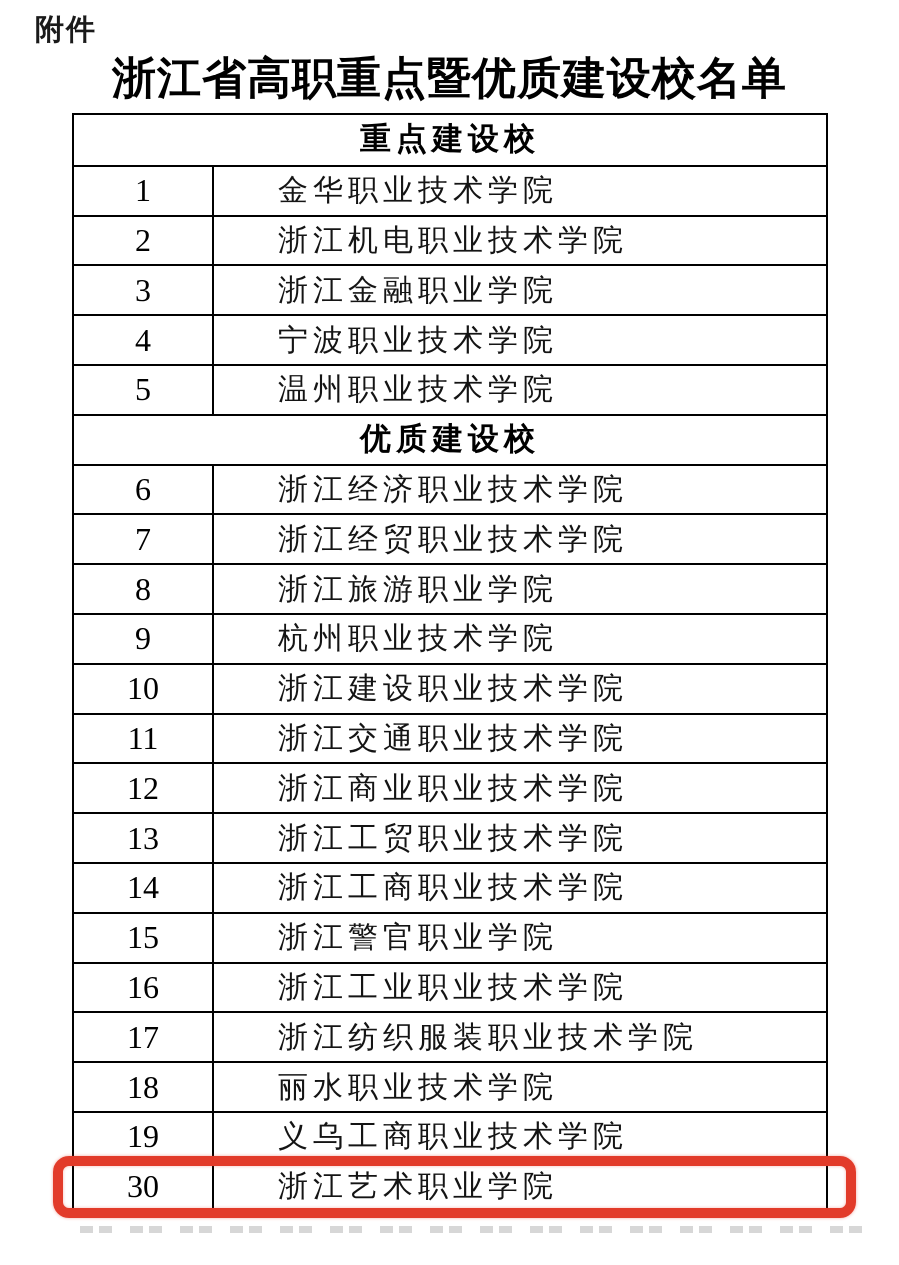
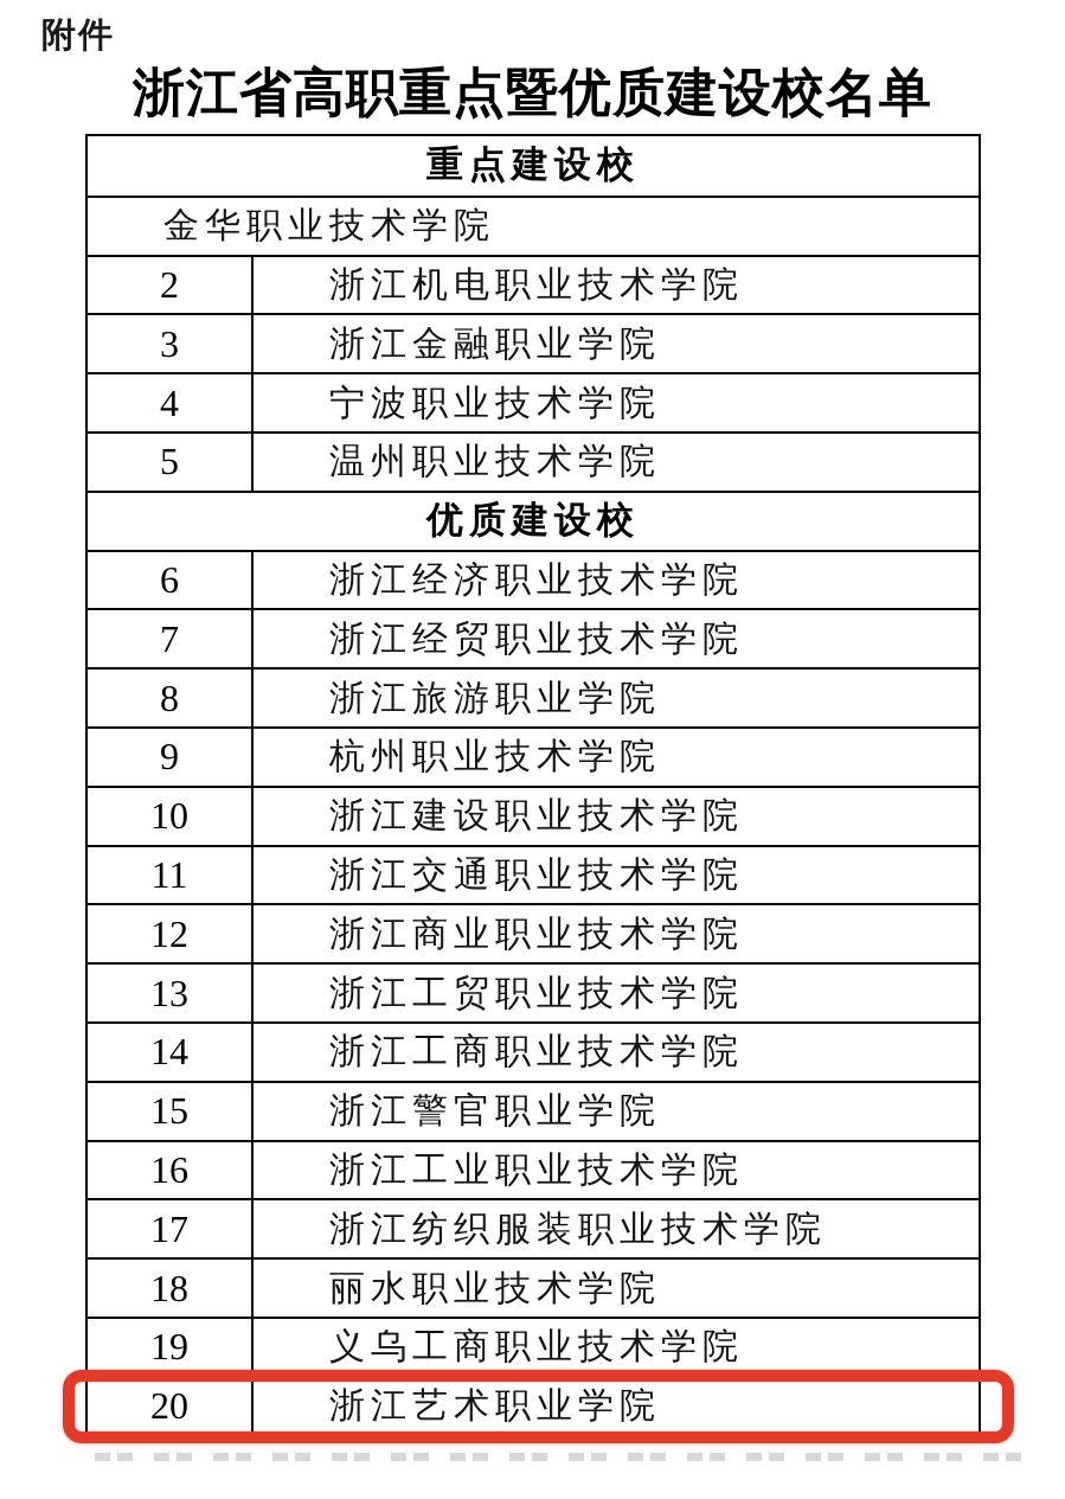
  附件
  浙江省高职重点暨优质建设校名单
  重点建设校
- 1
  金华职业技术学院
  2
  浙江机电职业技术学院
  3
  浙江金融职业学院
  4
  宁波职业技术学院
  5
  温州职业技术学院
  优质建设校
  6
  浙江经济职业技术学院
  7
  浙江经贸职业技术学院
  8
  浙江旅游职业学院
  9
  杭州职业技术学院
  10
  浙江建设职业技术学院
  11
  浙江交通职业技术学院
  12
  浙江商业职业技术学院
  13
  浙江工贸职业技术学院
  14
  浙江工商职业技术学院
  15
  浙江警官职业学院
  16
  浙江工业职业技术学院
  17
  浙江纺织服装职业技术学院
  18
  丽水职业技术学院
  19
  义乌工商职业技术学院
- 30
+ 20
  浙江艺术职业学院
